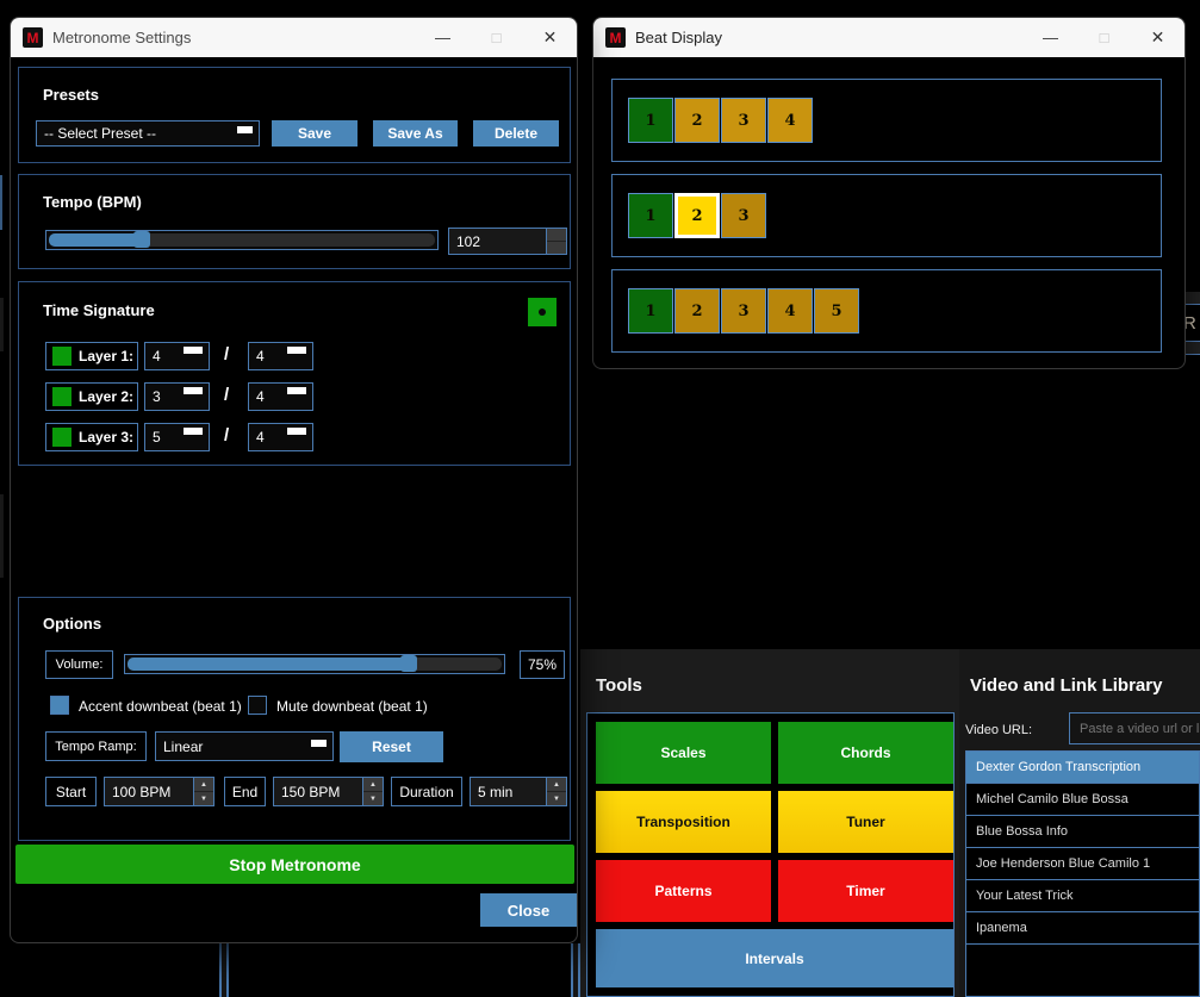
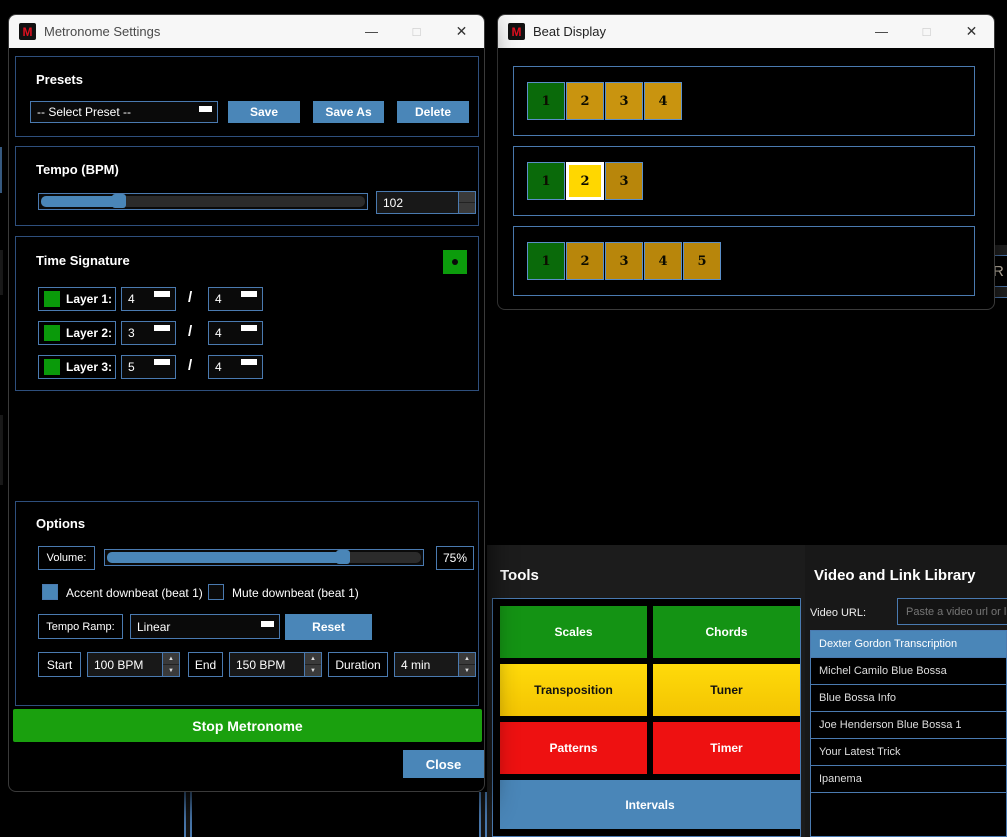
  R
  Tools
  Scales
  Chords
  Transposition
  Tuner
  Patterns
  Timer
  Intervals
  Video and Link Library
  Video URL:
  Paste a video url or l
  Dexter Gordon Transcription
  Michel Camilo Blue Bossa
  Blue Bossa Info
- Joe Henderson Blue Camilo 1
+ Joe Henderson Blue Bossa 1
  Your Latest Trick
  Ipanema
  M
  Beat Display
  —
  □
  ✕
  1
  2
  3
  4
  1
  2
  3
  1
  2
  3
  4
  5
  M
  Metronome Settings
  —
  □
  ✕
  Presets
  -- Select Preset --
  Save
  Save As
  Delete
  Tempo (BPM)
  102
  Time Signature
  Layer 1:
  4
  /
  4
  Layer 2:
  3
  /
  4
  Layer 3:
  5
  /
  4
  Options
  Volume:
  75%
  Accent downbeat (beat 1)
  Mute downbeat (beat 1)
  Tempo Ramp:
  Linear
  Reset
  Start
  100 BPM
  End
  150 BPM
  Duration
- 5 min
+ 4 min
  Stop Metronome
  Close
